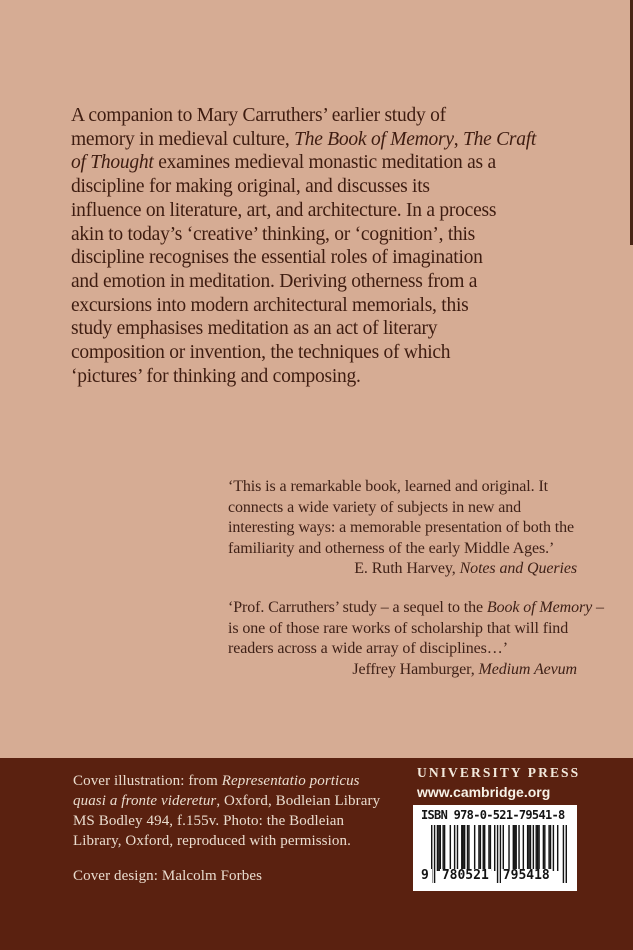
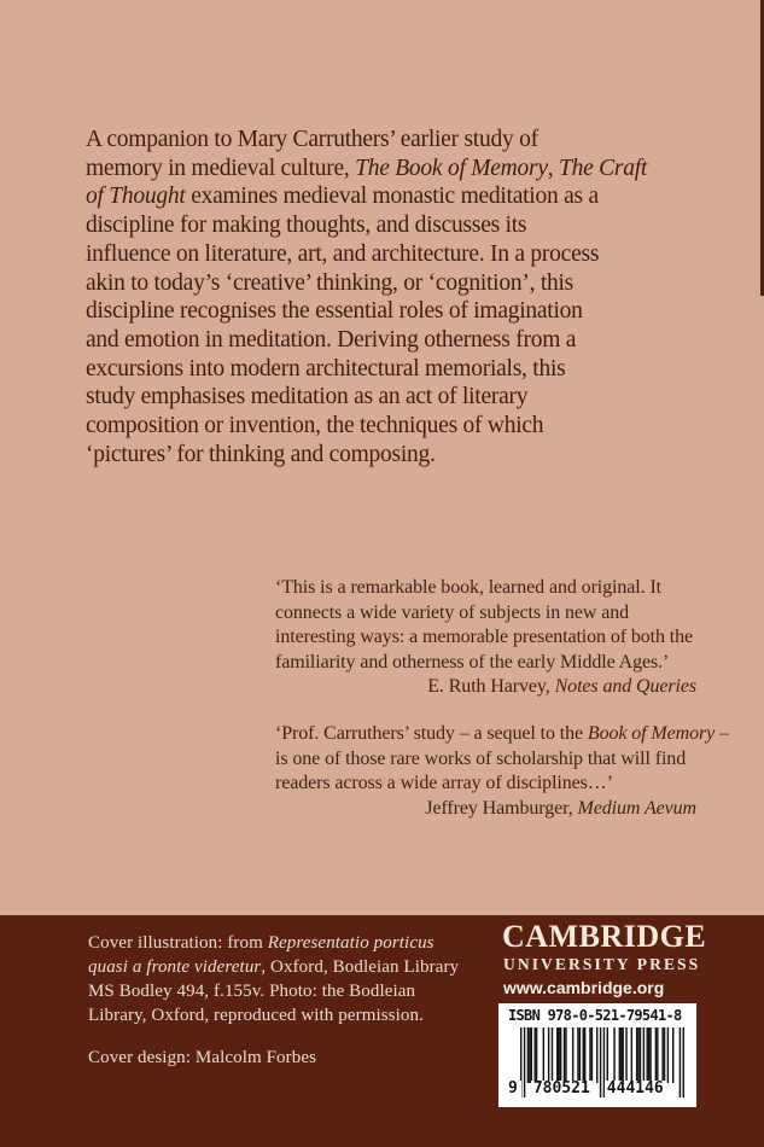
  A companion to Mary Carruthers’ earlier study of
  memory in medieval culture, The Book of Memory, The Craft
  of Thought examines medieval monastic meditation as a
- discipline for making original, and discusses its
+ discipline for making thoughts, and discusses its
  influence on literature, art, and architecture. In a process
  akin to today’s ‘creative’ thinking, or ‘cognition’, this
  discipline recognises the essential roles of imagination
  and emotion in meditation. Deriving otherness from a
  excursions into modern architectural memorials, this
  study emphasises meditation as an act of literary
  composition or invention, the techniques of which
  ‘pictures’ for thinking and composing.
  ‘This is a remarkable book, learned and original. It
  connects a wide variety of subjects in new and
  interesting ways: a memorable presentation of both the
  familiarity and otherness of the early Middle Ages.’
  E. Ruth Harvey, Notes and Queries
  ‘Prof. Carruthers’ study – a sequel to the Book of Memory –
  is one of those rare works of scholarship that will find
  readers across a wide array of disciplines…’
  Jeffrey Hamburger, Medium Aevum
  Cover illustration: from Representatio porticus
  quasi a fronte videretur, Oxford, Bodleian Library
  MS Bodley 494, f.155v. Photo: the Bodleian
  Library, Oxford, reproduced with permission.
  Cover design: Malcolm Forbes
+ CAMBRIDGE
  UNIVERSITY PRESS
  www.cambridge.org
  ISBN 978-0-521-79541-8
  9
  780521
- 795418
+ 444146
